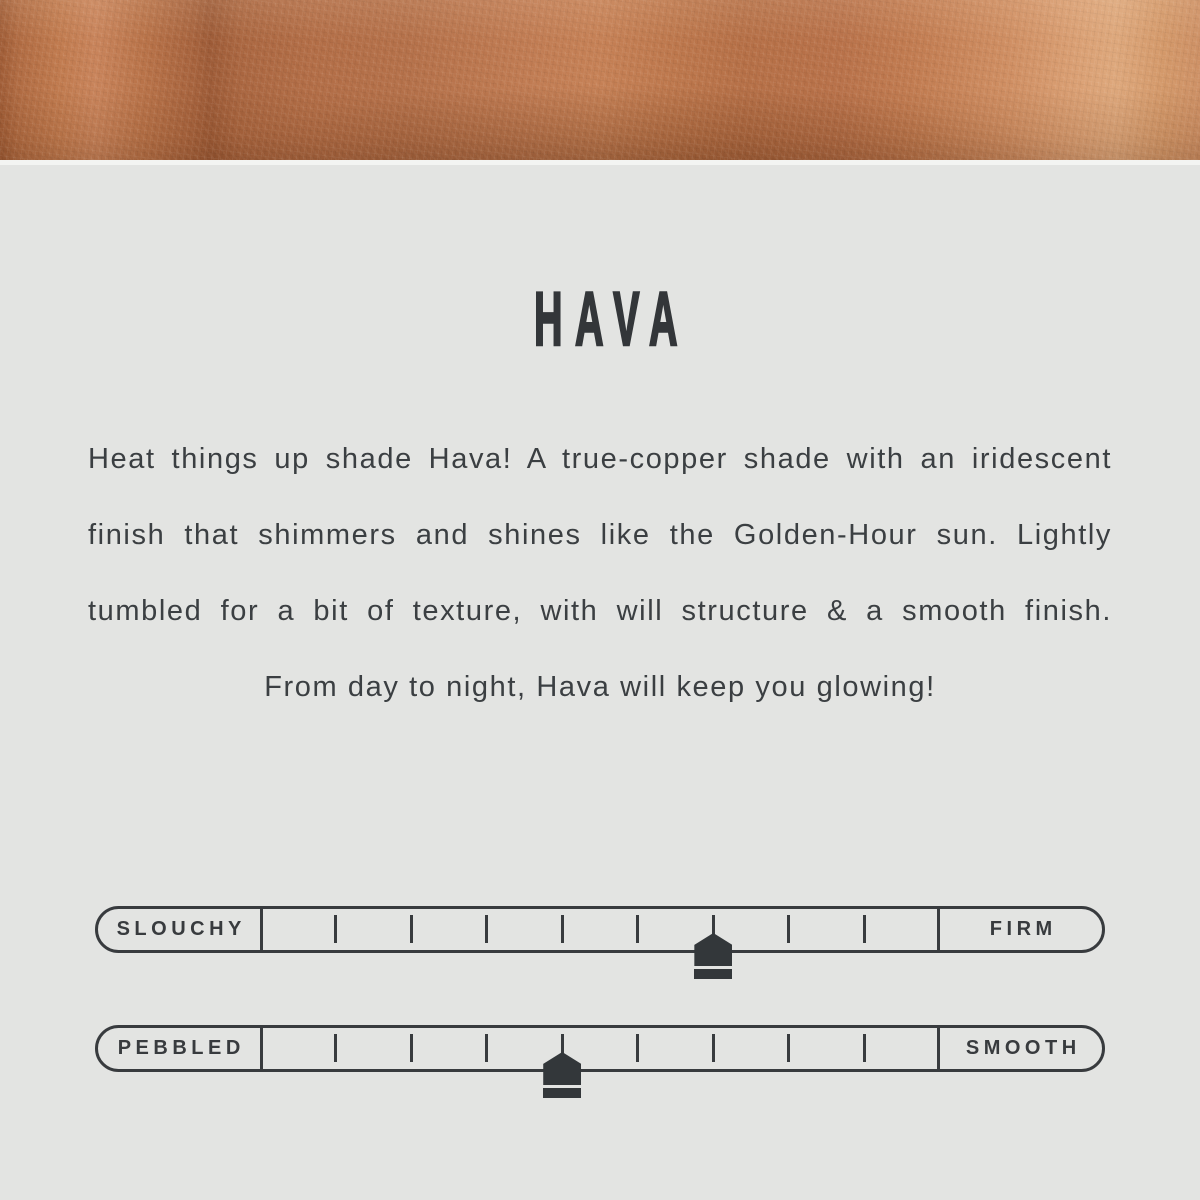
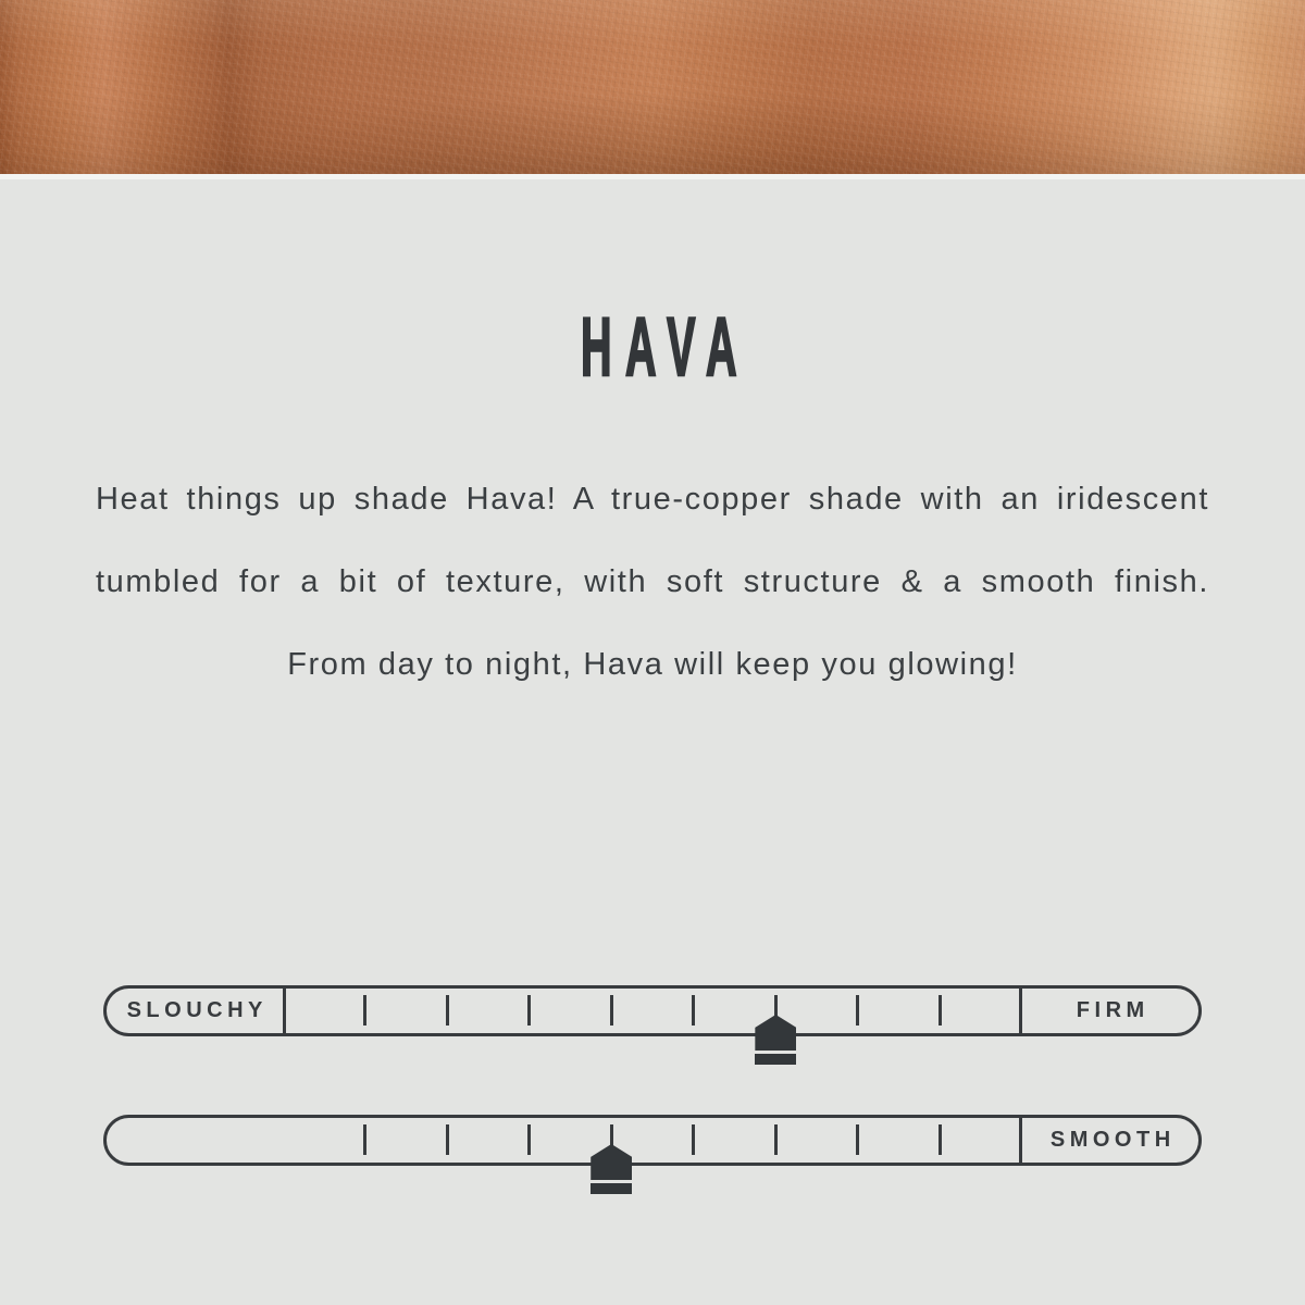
  HAVA
  Heat things up shade Hava! A true-copper shade with an iridescent
- finish that shimmers and shines like the Golden-Hour sun. Lightly
- tumbled for a bit of texture, with will structure & a smooth finish.
+ tumbled for a bit of texture, with soft structure & a smooth finish.
  From day to night, Hava will keep you glowing!
  SLOUCHY
  FIRM
- PEBBLED
  SMOOTH
